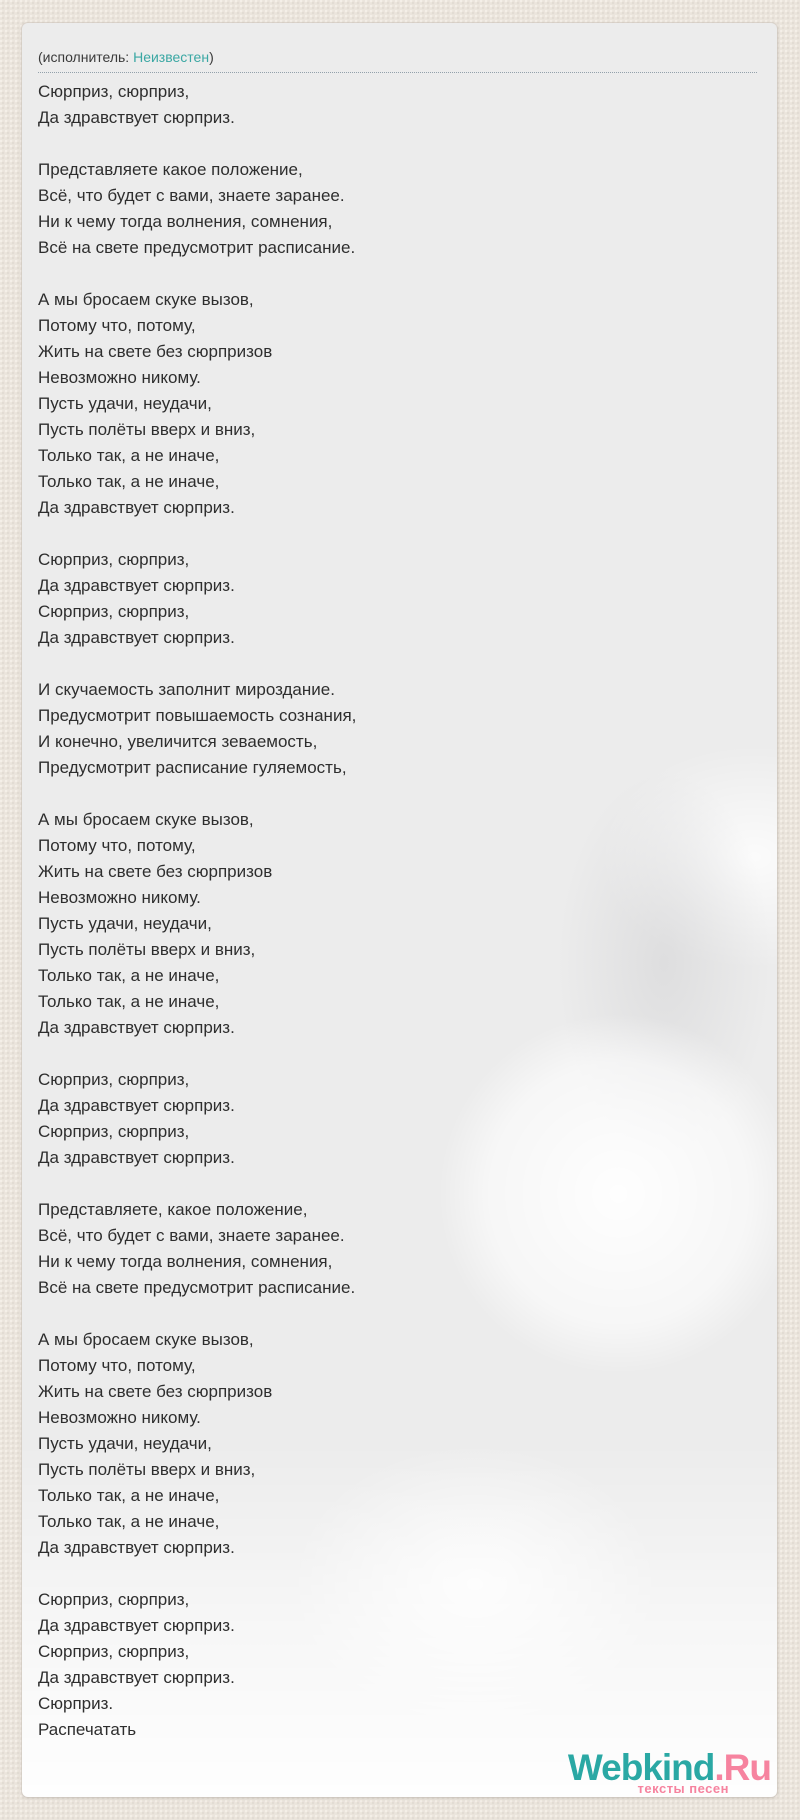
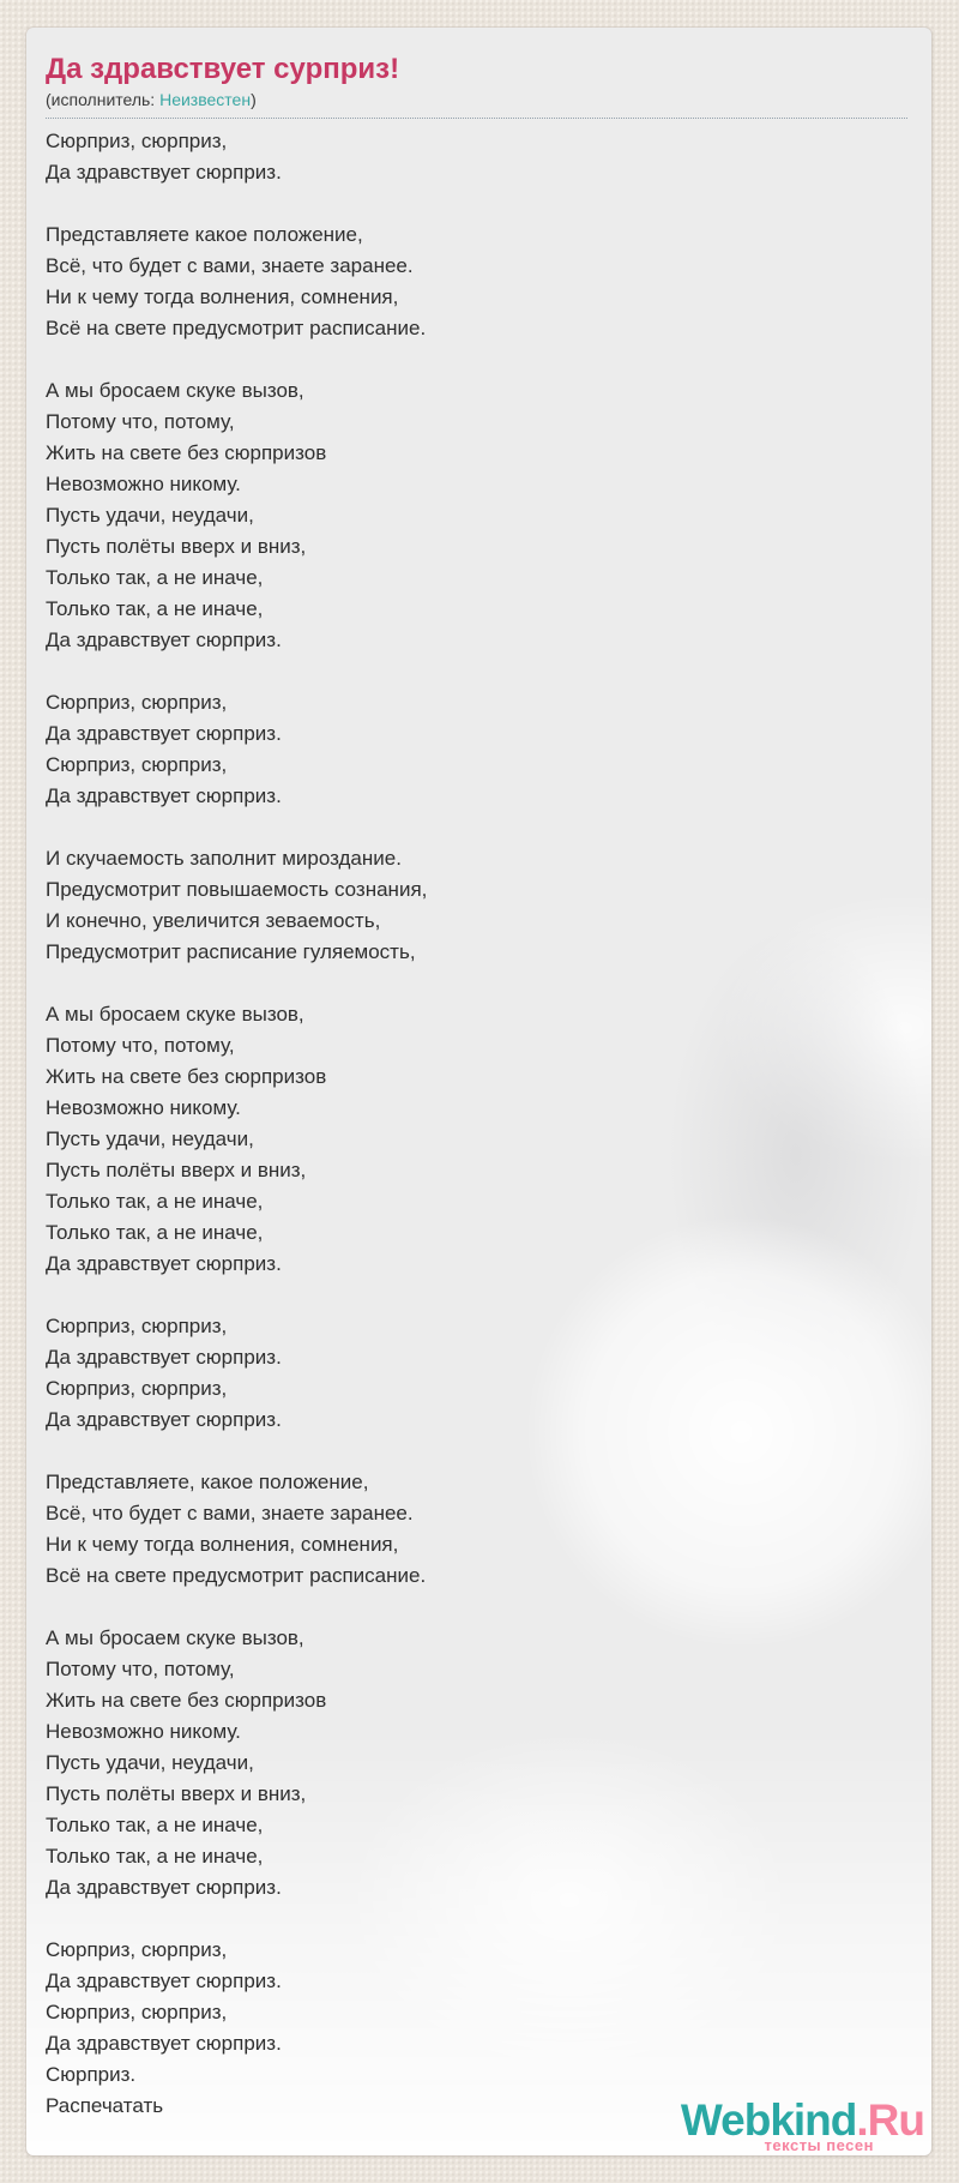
+ Да здравствует сурприз!
  (исполнитель: Неизвестен)
  Сюрприз, сюрприз,
  Да здравствует сюрприз.
  Представляете какое положение,
  Всё, что будет с вами, знаете заранее.
  Ни к чему тогда волнения, сомнения,
  Всё на свете предусмотрит расписание.
  А мы бросаем скуке вызов,
  Потому что, потому,
  Жить на свете без сюрпризов
  Невозможно никому.
  Пусть удачи, неудачи,
  Пусть полёты вверх и вниз,
  Только так, а не иначе,
  Только так, а не иначе,
  Да здравствует сюрприз.
  Сюрприз, сюрприз,
  Да здравствует сюрприз.
  Сюрприз, сюрприз,
  Да здравствует сюрприз.
  И скучаемость заполнит мироздание.
  Предусмотрит повышаемость сознания,
  И конечно, увеличится зеваемость,
  Предусмотрит расписание гуляемость,
  А мы бросаем скуке вызов,
  Потому что, потому,
  Жить на свете без сюрпризов
  Невозможно никому.
  Пусть удачи, неудачи,
  Пусть полёты вверх и вниз,
  Только так, а не иначе,
  Только так, а не иначе,
  Да здравствует сюрприз.
  Сюрприз, сюрприз,
  Да здравствует сюрприз.
  Сюрприз, сюрприз,
  Да здравствует сюрприз.
  Представляете, какое положение,
  Всё, что будет с вами, знаете заранее.
  Ни к чему тогда волнения, сомнения,
  Всё на свете предусмотрит расписание.
  А мы бросаем скуке вызов,
  Потому что, потому,
  Жить на свете без сюрпризов
  Невозможно никому.
  Пусть удачи, неудачи,
  Пусть полёты вверх и вниз,
  Только так, а не иначе,
  Только так, а не иначе,
  Да здравствует сюрприз.
  Сюрприз, сюрприз,
  Да здравствует сюрприз.
  Сюрприз, сюрприз,
  Да здравствует сюрприз.
  Сюрприз.
  Распечатать
  Webkind.Ru
  тексты песен
